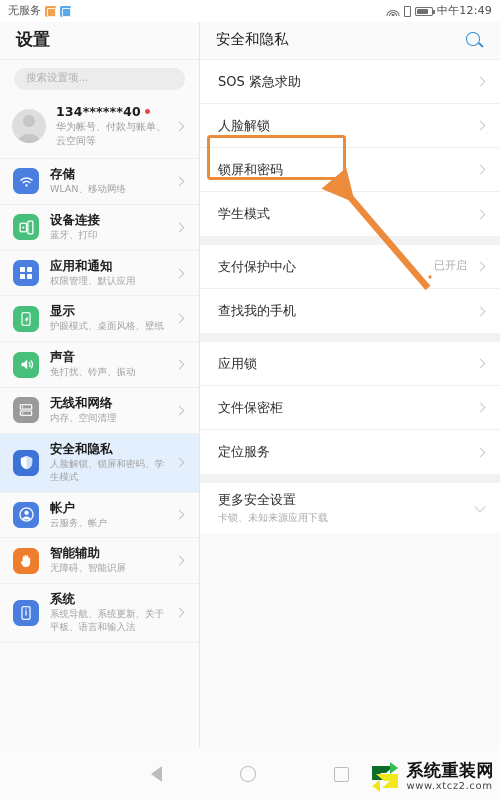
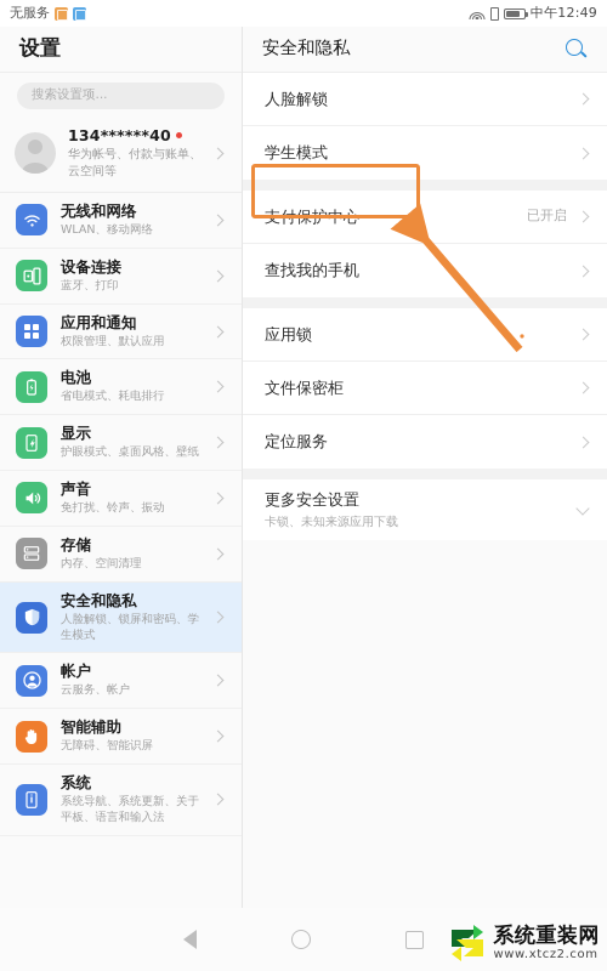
  无服务
  中午12:49
  设置
  搜索设置项...
  134******40
  华为帐号、付款与账单、云空间等
- 存储
+ 无线和网络
  WLAN、移动网络
  设备连接
  蓝牙、打印
  应用和通知
  权限管理、默认应用
+ 电池
+ 省电模式、耗电排行
  显示
  护眼模式、桌面风格、壁纸
  声音
  免打扰、铃声、振动
- 无线和网络
+ 存储
  内存、空间清理
  安全和隐私
  人脸解锁、锁屏和密码、学生模式
  帐户
  云服务、帐户
  智能辅助
  无障碍、智能识屏
  系统
  系统导航、系统更新、关于平板、语言和输入法
  安全和隐私
- SOS 紧急求助
  人脸解锁
- 锁屏和密码
  学生模式
  支付保护中心
  已开启
  查找我的手机
  应用锁
  文件保密柜
  定位服务
  更多安全设置
  卡锁、未知来源应用下载
  系统重装网
  www.xtcz2.com
